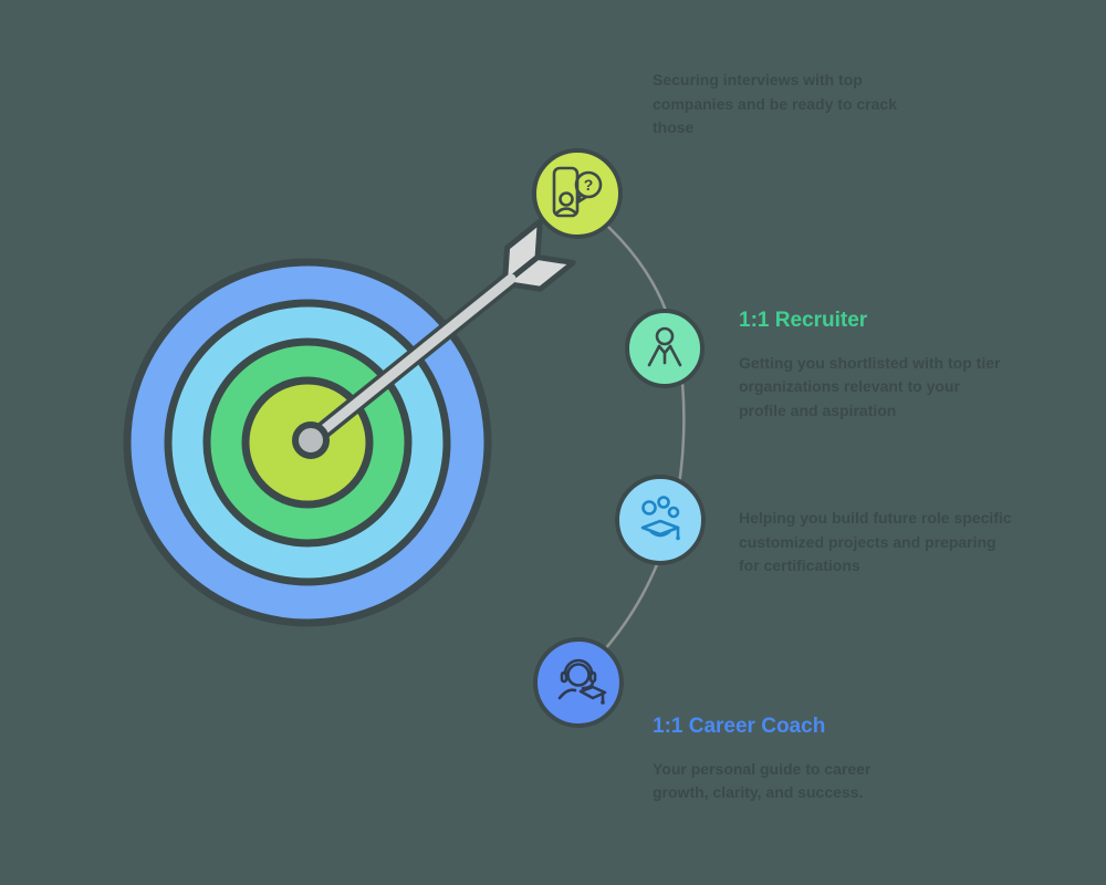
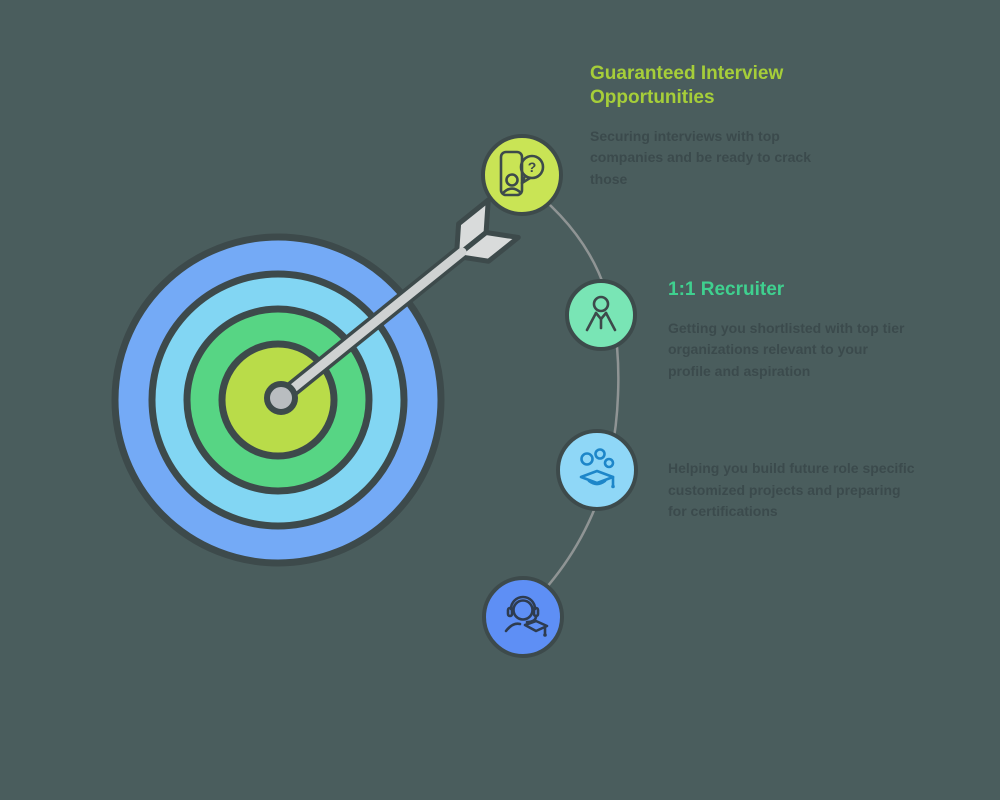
  ?
+ Guaranteed Interview Opportunities
  1:1 Recruiter
- 1:1 Career Coach
